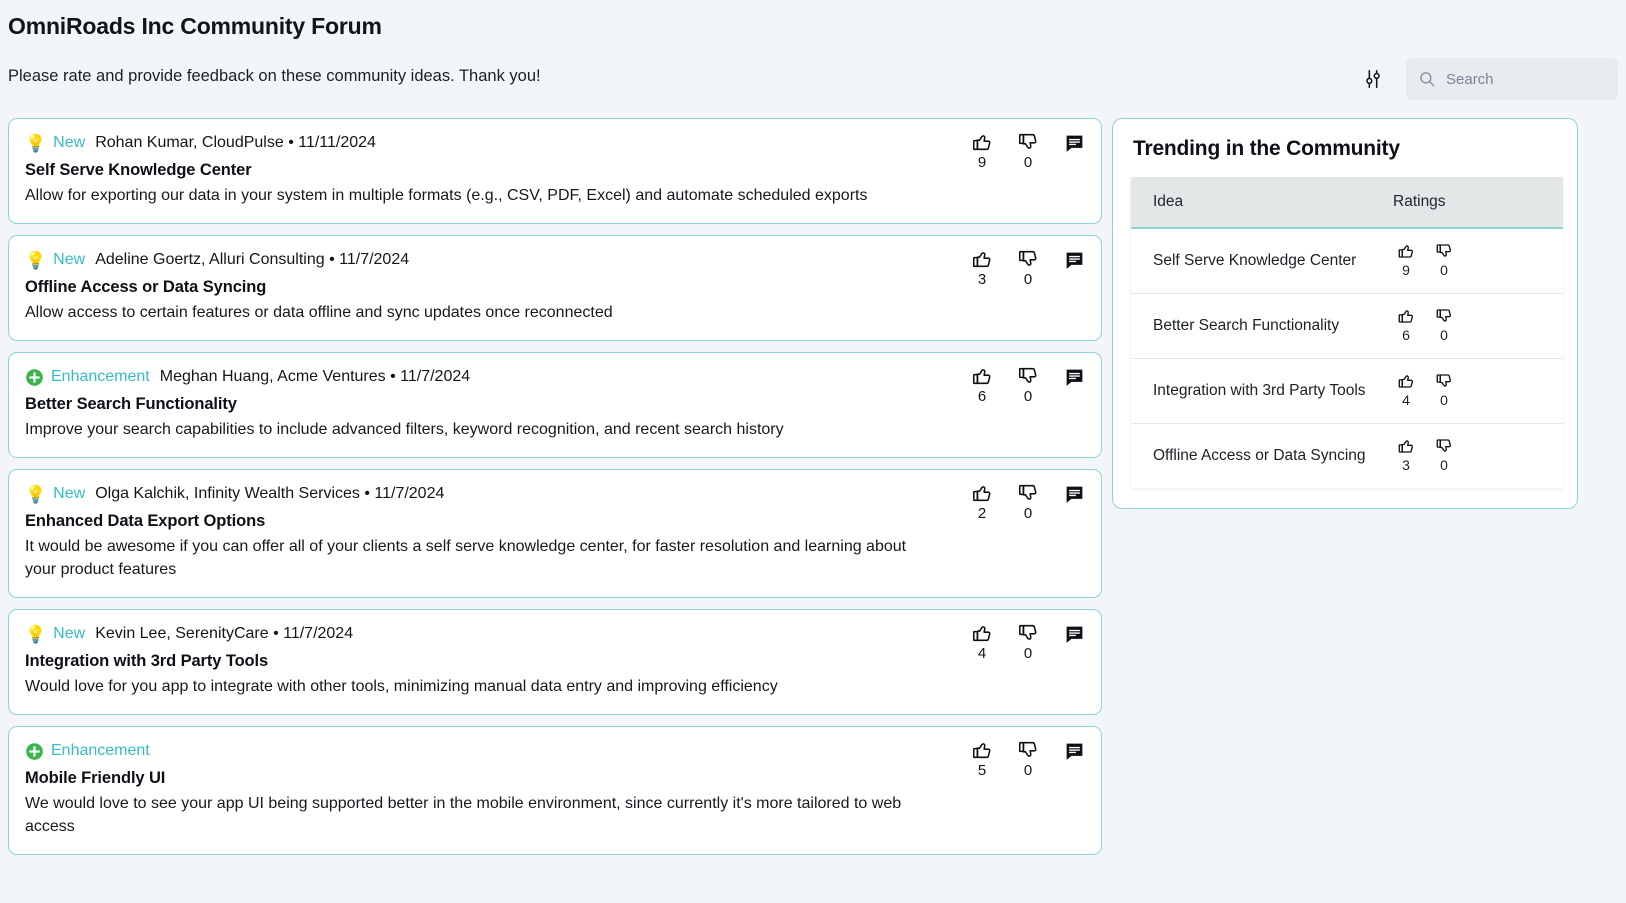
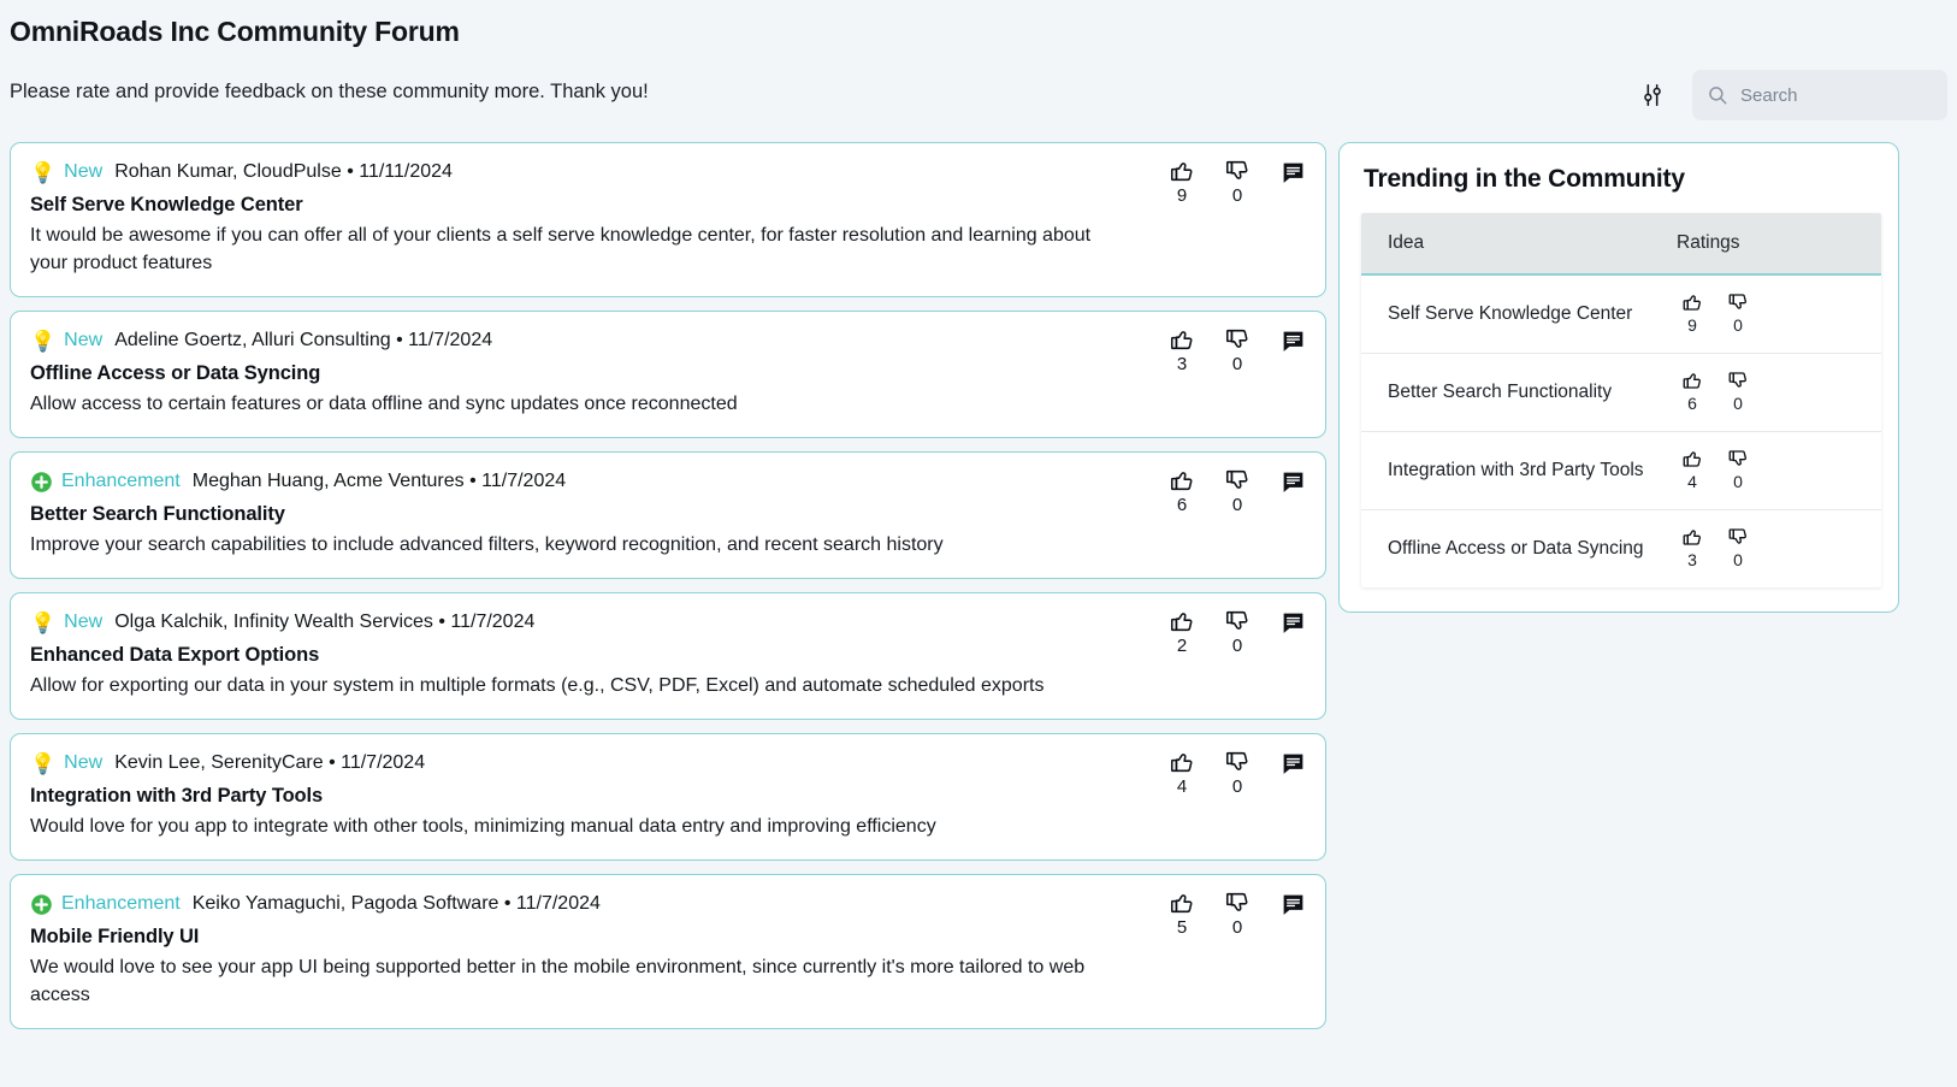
  OmniRoads Inc Community Forum
- Please rate and provide feedback on these community ideas. Thank you!
+ Please rate and provide feedback on these community more. Thank you!
  Search
  💡
  New
  Rohan Kumar, CloudPulse • 11/11/2024
  Self Serve Knowledge Center
- Allow for exporting our data in your system in multiple formats (e.g., CSV, PDF, Excel) and automate scheduled exports
+ It would be awesome if you can offer all of your clients a self serve knowledge center, for faster resolution and learning about your product features
  9
  0
  💡
  New
  Adeline Goertz, Alluri Consulting • 11/7/2024
  Offline Access or Data Syncing
  Allow access to certain features or data offline and sync updates once reconnected
  3
  0
  Enhancement
  Meghan Huang, Acme Ventures • 11/7/2024
  Better Search Functionality
  Improve your search capabilities to include advanced filters, keyword recognition, and recent search history
  6
  0
  💡
  New
  Olga Kalchik, Infinity Wealth Services • 11/7/2024
  Enhanced Data Export Options
- It would be awesome if you can offer all of your clients a self serve knowledge center, for faster resolution and learning about your product features
+ Allow for exporting our data in your system in multiple formats (e.g., CSV, PDF, Excel) and automate scheduled exports
  2
  0
  💡
  New
  Kevin Lee, SerenityCare • 11/7/2024
  Integration with 3rd Party Tools
  Would love for you app to integrate with other tools, minimizing manual data entry and improving efficiency
  4
  0
  Enhancement
+ Keiko Yamaguchi, Pagoda Software • 11/7/2024
  Mobile Friendly UI
  We would love to see your app UI being supported better in the mobile environment, since currently it's more tailored to web access
  5
  0
  Trending in the Community
  Idea	Ratings
  Self Serve Knowledge Center	9 0
  Better Search Functionality	6 0
  Integration with 3rd Party Tools	4 0
  Offline Access or Data Syncing	3 0
